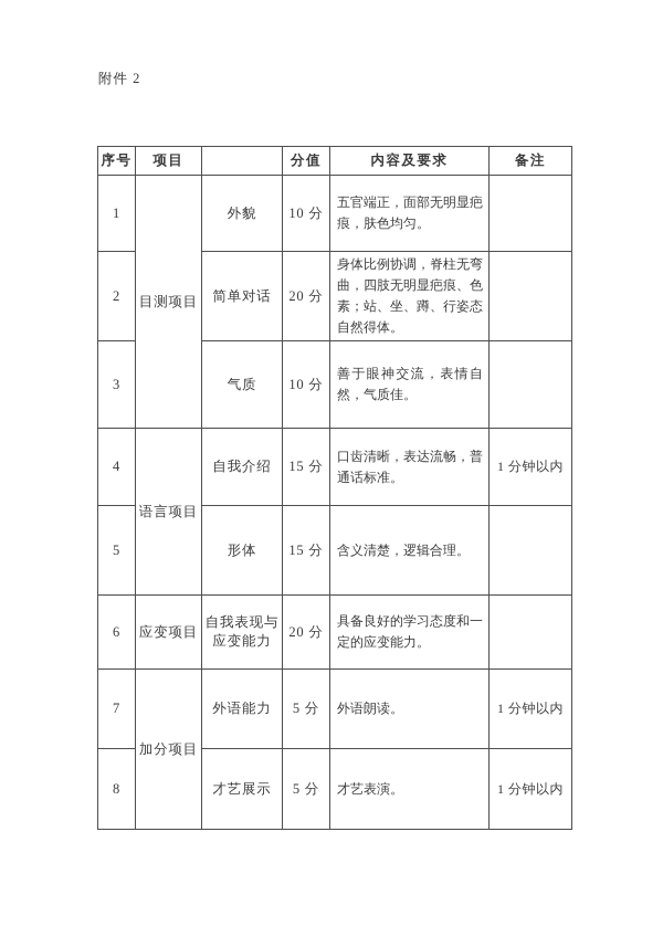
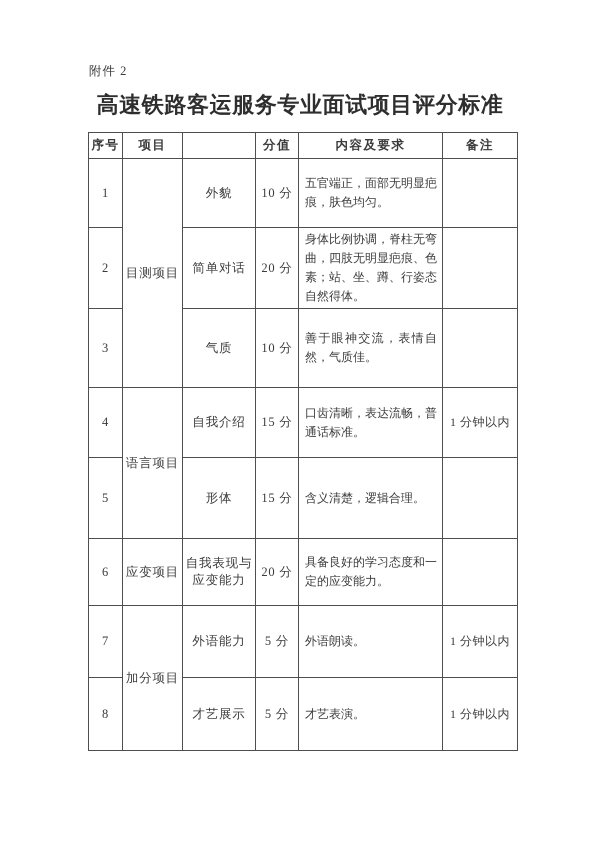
  附件 2
+ 高速铁路客运服务专业面试项目评分标准
  序号	项目		分值	内容及要求	备注
  1	目测项目	外貌	10 分	五官端正，面部无明显疤痕，肤色均匀。
  2	简单对话	20 分	身体比例协调，脊柱无弯曲，四肢无明显疤痕、色素；站、坐、蹲、行姿态自然得体。
  3	气质	10 分	善于眼神交流，表情自然，气质佳。
  4	语言项目	自我介绍	15 分	口齿清晰，表达流畅，普通话标准。	1 分钟以内
  5	形体	15 分	含义清楚，逻辑合理。
  6	应变项目	自我表现与应变能力	20 分	具备良好的学习态度和一定的应变能力。
  7	加分项目	外语能力	5 分	外语朗读。	1 分钟以内
  8	才艺展示	5 分	才艺表演。	1 分钟以内
